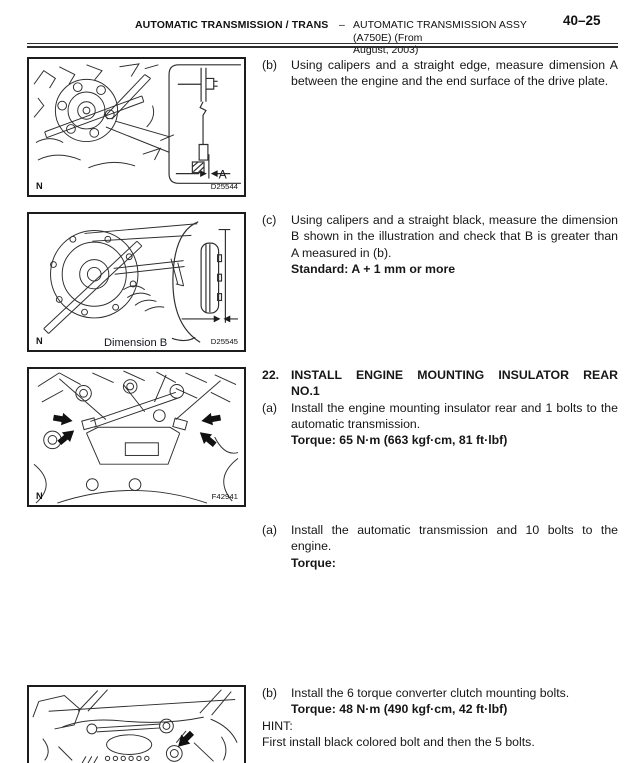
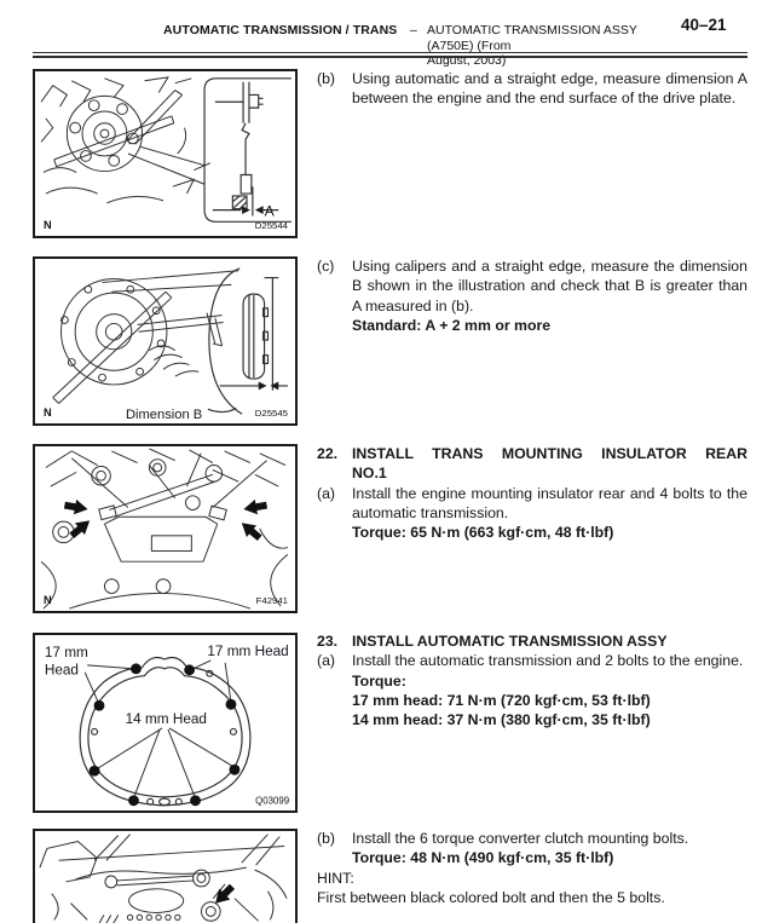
  AUTOMATIC TRANSMISSION / TRANS
  –
  AUTOMATIC TRANSMISSION ASSY (A750E) (From
  August, 2003)
- 40–25
+ 40–21
  A
  N
  D25544
  Dimension B
  N
  D25545
  N
  F42941
+ 17 mm
+ Head
+ 17 mm Head
+ 14 mm Head
+ Q03099
  (b)
- Using calipers and a straight edge, measure dimension A between the engine and the end surface of the drive plate.
+ Using automatic and a straight edge, measure dimension A between the engine and the end surface of the drive plate.
  (c)
- Using calipers and a straight black, measure the dimension B shown in the illustration and check that B is greater than A measured in (b).
+ Using calipers and a straight edge, measure the dimension B shown in the illustration and check that B is greater than A measured in (b).
- Standard: A + 1 mm or more
+ Standard: A + 2 mm or more
  22.
- INSTALL ENGINE MOUNTING INSULATOR REAR
+ INSTALL TRANS MOUNTING INSULATOR REAR
  NO.1
  (a)
- Install the engine mounting insulator rear and 1 bolts to the automatic transmission.
+ Install the engine mounting insulator rear and 4 bolts to the automatic transmission.
- Torque: 65 N·m (663 kgf·cm, 81 ft·lbf)
+ Torque: 65 N·m (663 kgf·cm, 48 ft·lbf)
+ 23.
+ INSTALL AUTOMATIC TRANSMISSION ASSY
  (a)
- Install the automatic transmission and 10 bolts to the engine.
+ Install the automatic transmission and 2 bolts to the engine.
  Torque:
+ 17 mm head: 71 N·m (720 kgf·cm, 53 ft·lbf)
+ 14 mm head: 37 N·m (380 kgf·cm, 35 ft·lbf)
  (b)
  Install the 6 torque converter clutch mounting bolts.
- Torque: 48 N·m (490 kgf·cm, 42 ft·lbf)
+ Torque: 48 N·m (490 kgf·cm, 35 ft·lbf)
  HINT:
- First install black colored bolt and then the 5 bolts.
+ First between black colored bolt and then the 5 bolts.
